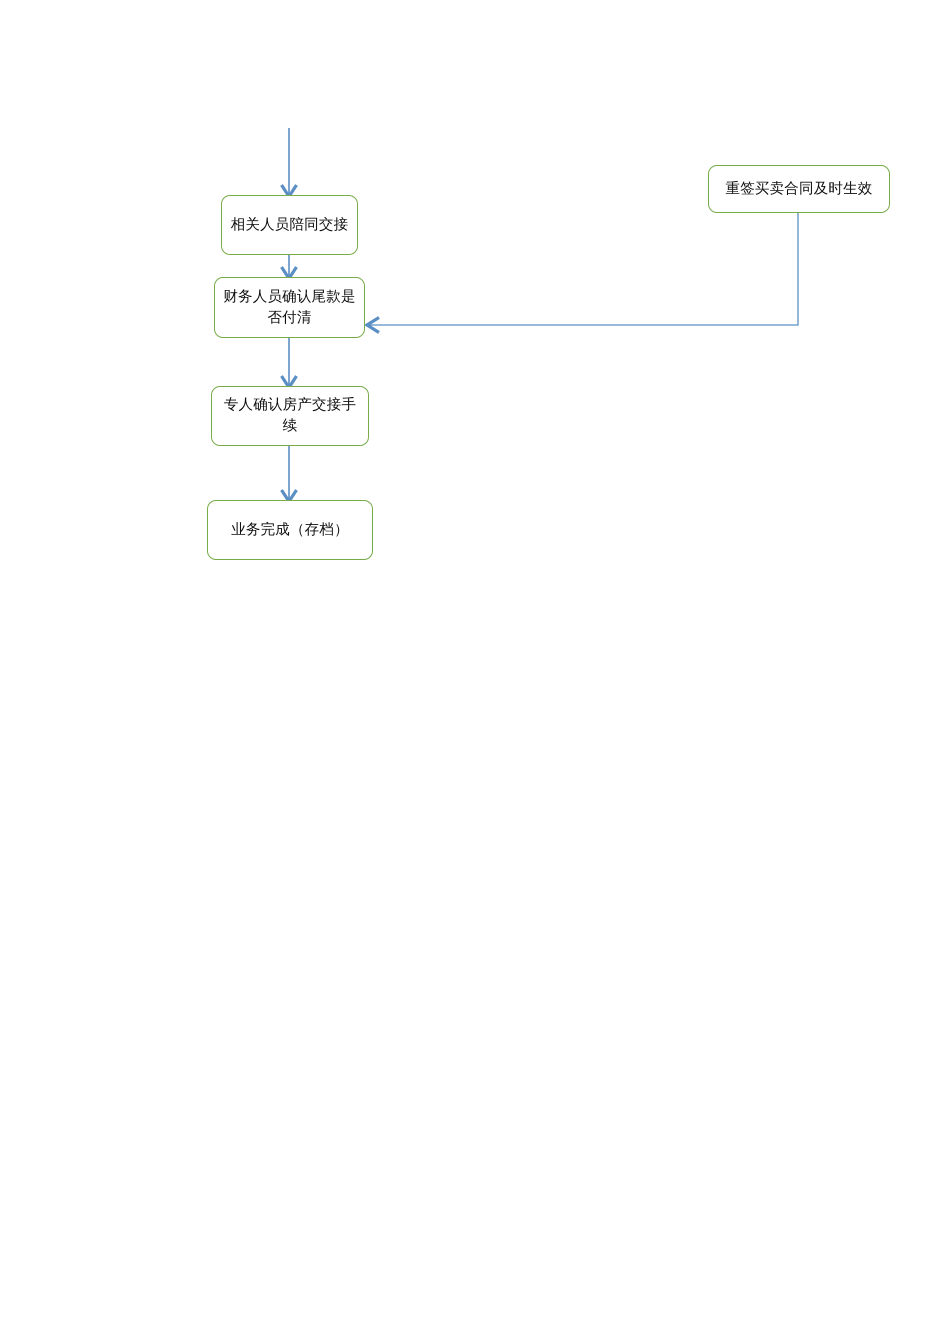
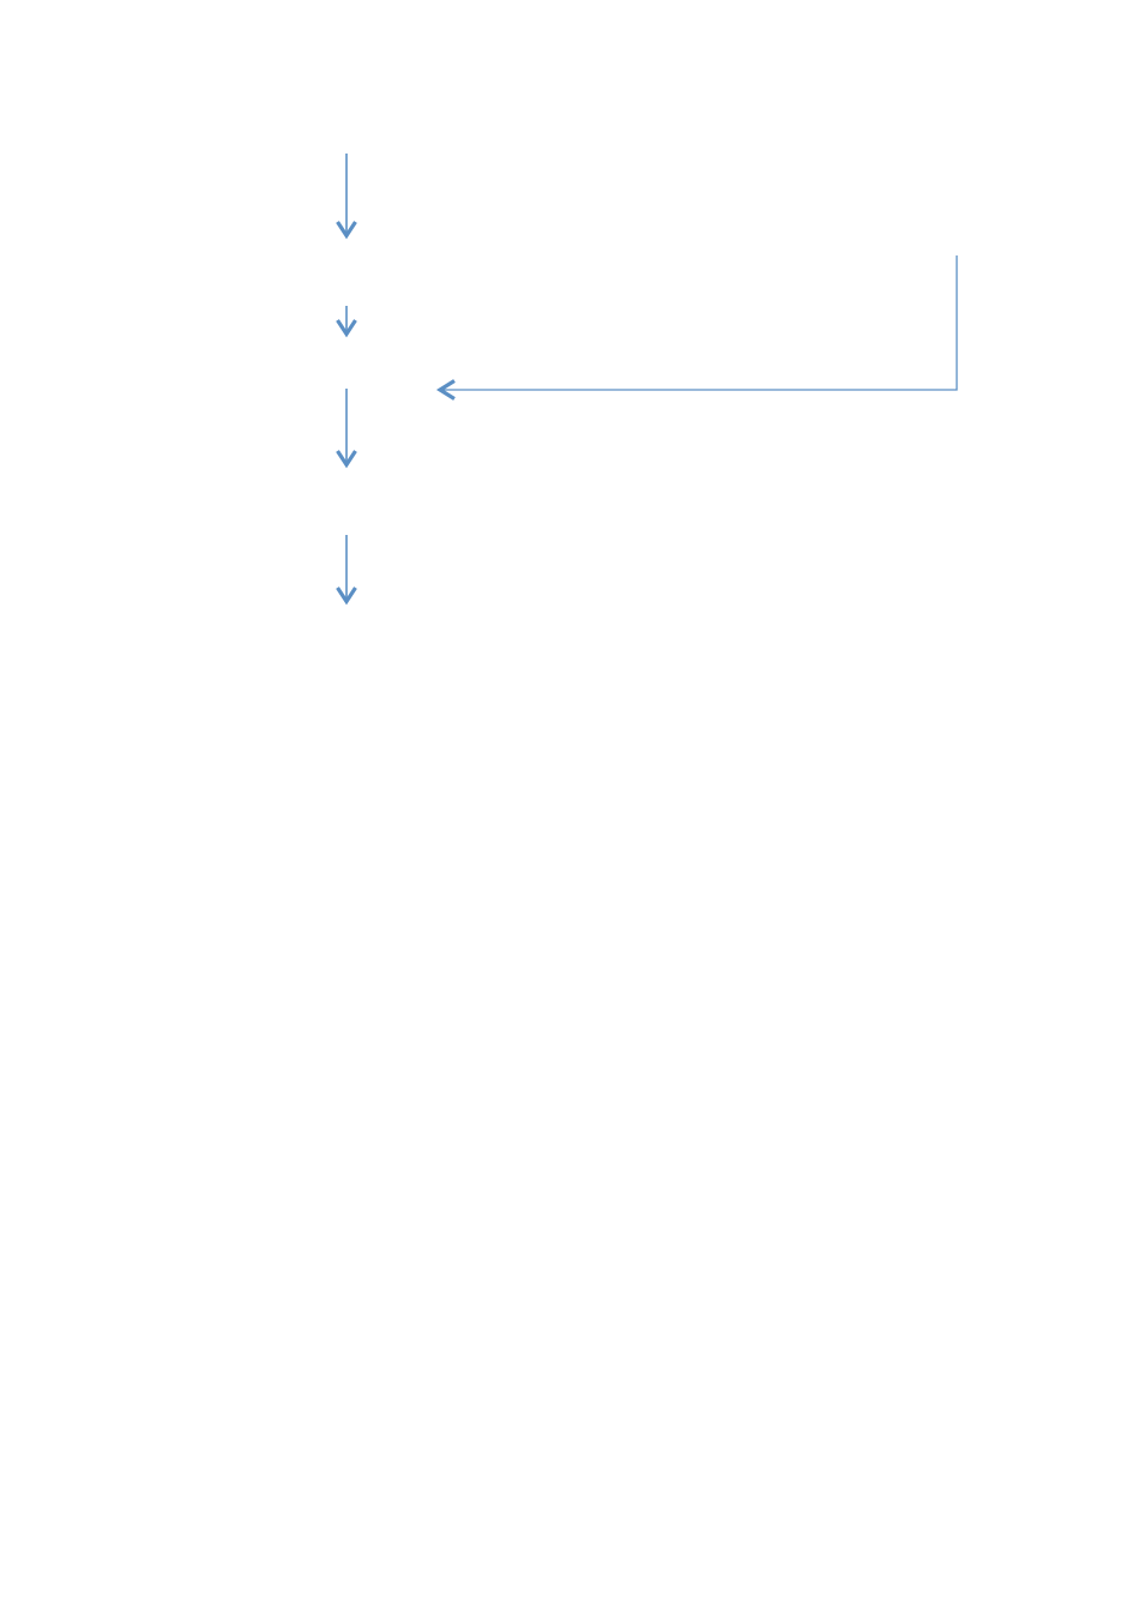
- 相关人员陪同交接
- 财务人员确认尾款是否付清
- 专人确认房产交接手续
- 业务完成（存档）
- 重签买卖合同及时生效
